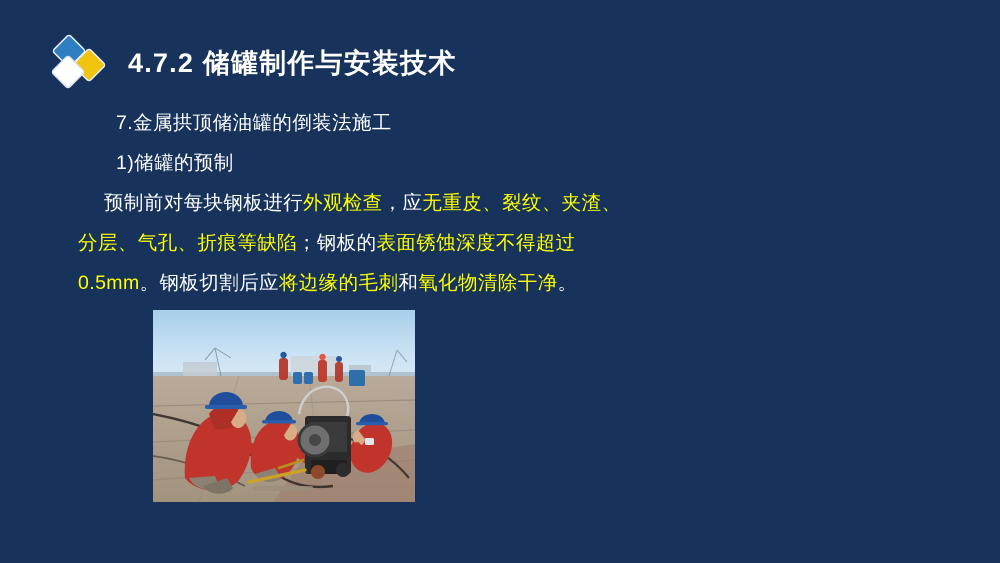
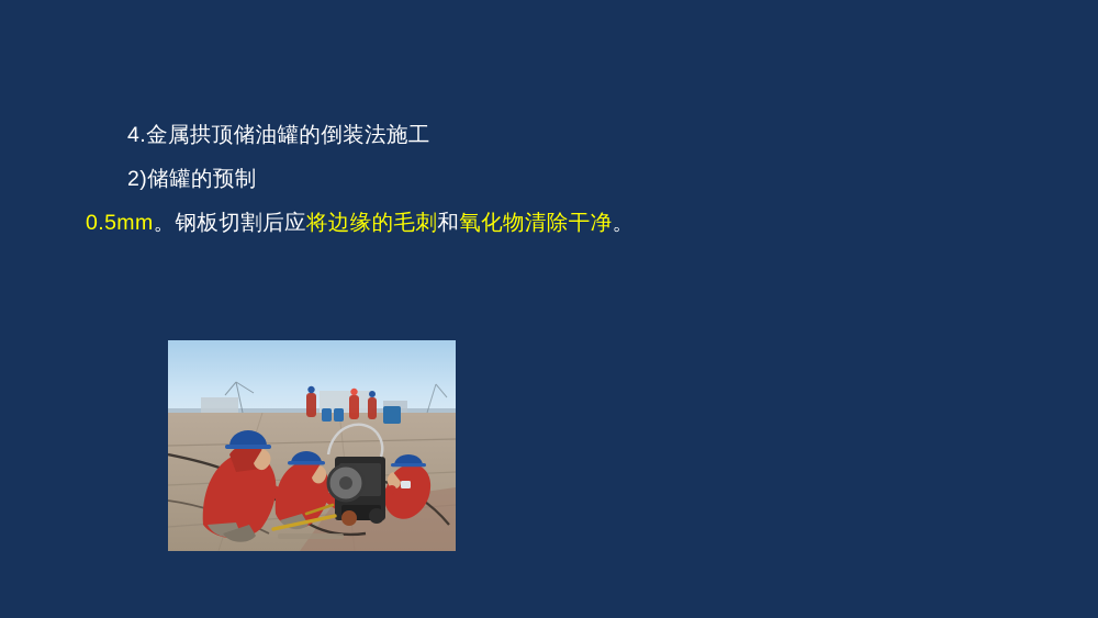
- 4.7.2 储罐制作与安装技术
- 7.金属拱顶储油罐的倒装法施工
+ 4.金属拱顶储油罐的倒装法施工
- 1)储罐的预制
+ 2)储罐的预制
- 预制前对每块钢板进行外观检查，应无重皮、裂纹、夹渣、
- 分层、气孔、折痕等缺陷；钢板的表面锈蚀深度不得超过
  0.5mm。钢板切割后应将边缘的毛刺和氧化物清除干净。
